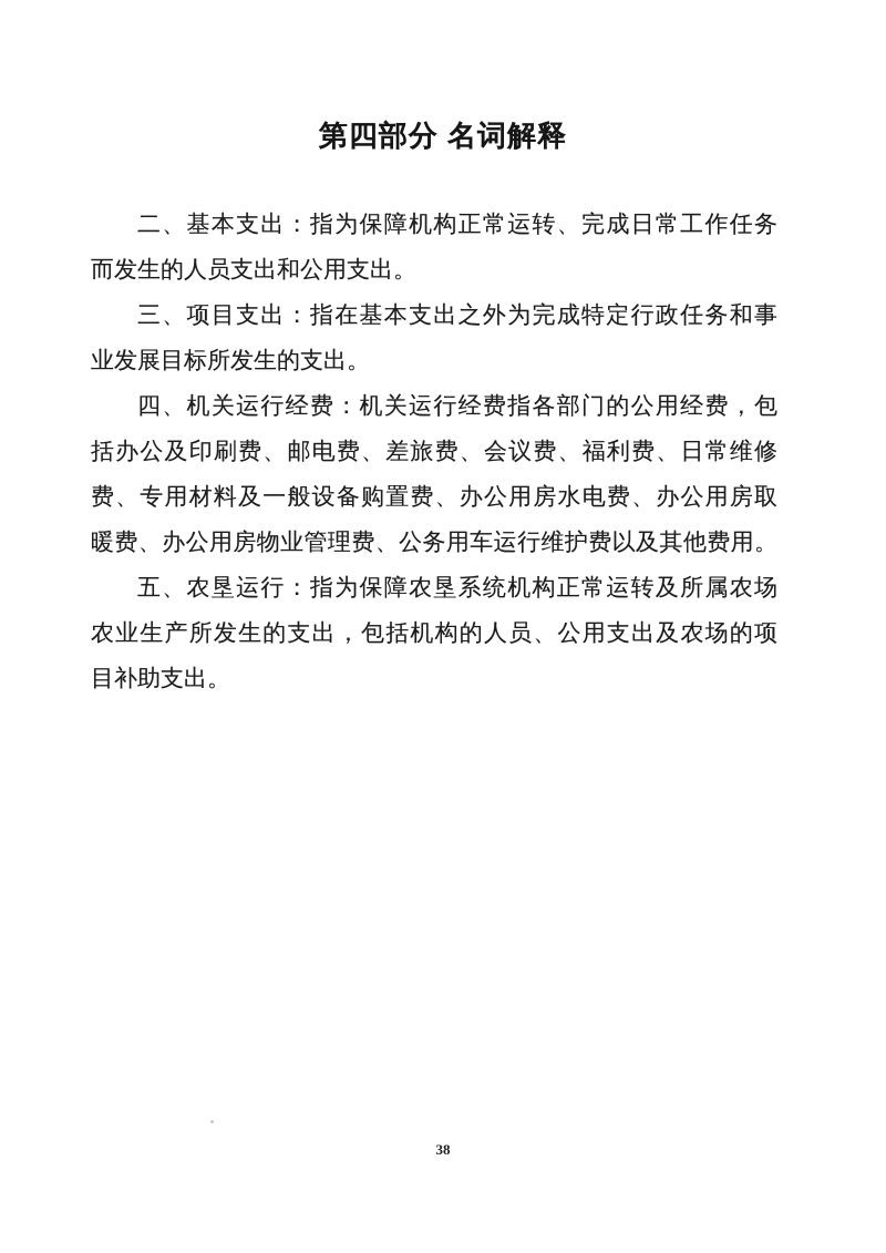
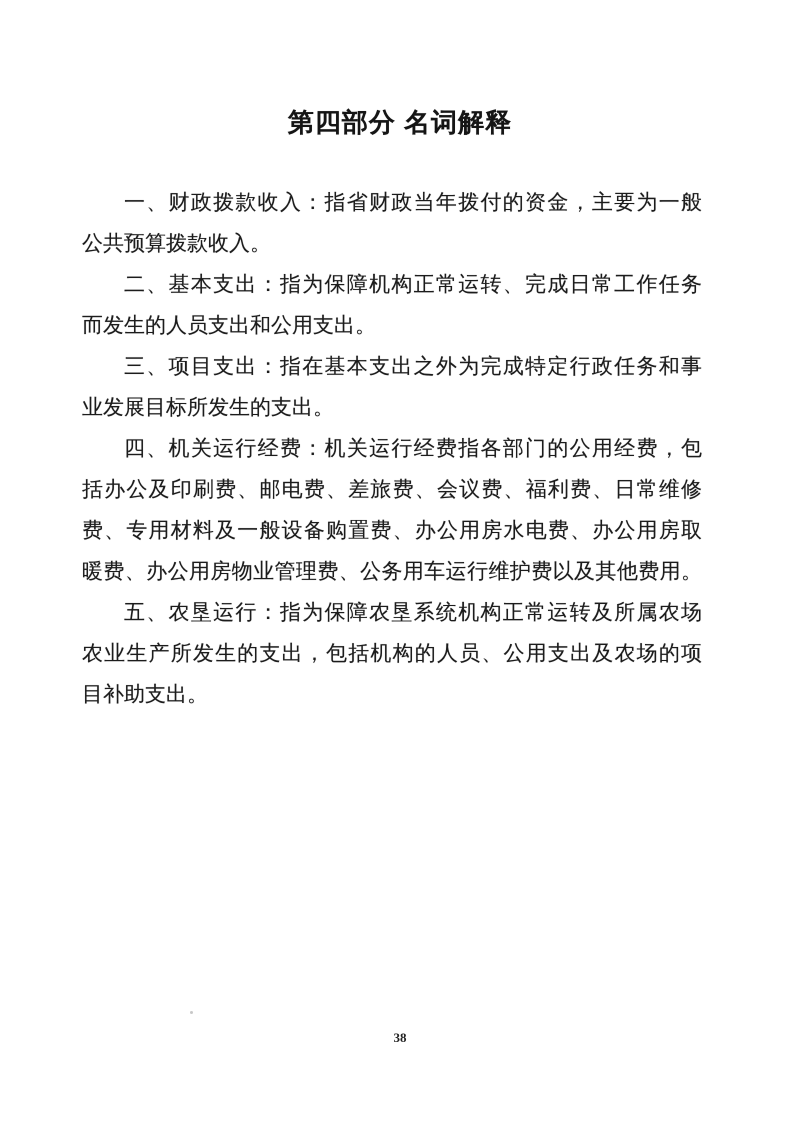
  第四部分 名词解释
+ 一、财政拨款收入：指省财政当年拨付的资金，主要为一般
+ 公共预算拨款收入。
  二、基本支出：指为保障机构正常运转、完成日常工作任务
  而发生的人员支出和公用支出。
  三、项目支出：指在基本支出之外为完成特定行政任务和事
  业发展目标所发生的支出。
  四、机关运行经费：机关运行经费指各部门的公用经费，包
  括办公及印刷费、邮电费、差旅费、会议费、福利费、日常维修
  费、专用材料及一般设备购置费、办公用房水电费、办公用房取
  暖费、办公用房物业管理费、公务用车运行维护费以及其他费用。
  五、农垦运行：指为保障农垦系统机构正常运转及所属农场
  农业生产所发生的支出，包括机构的人员、公用支出及农场的项
  目补助支出。
  38
